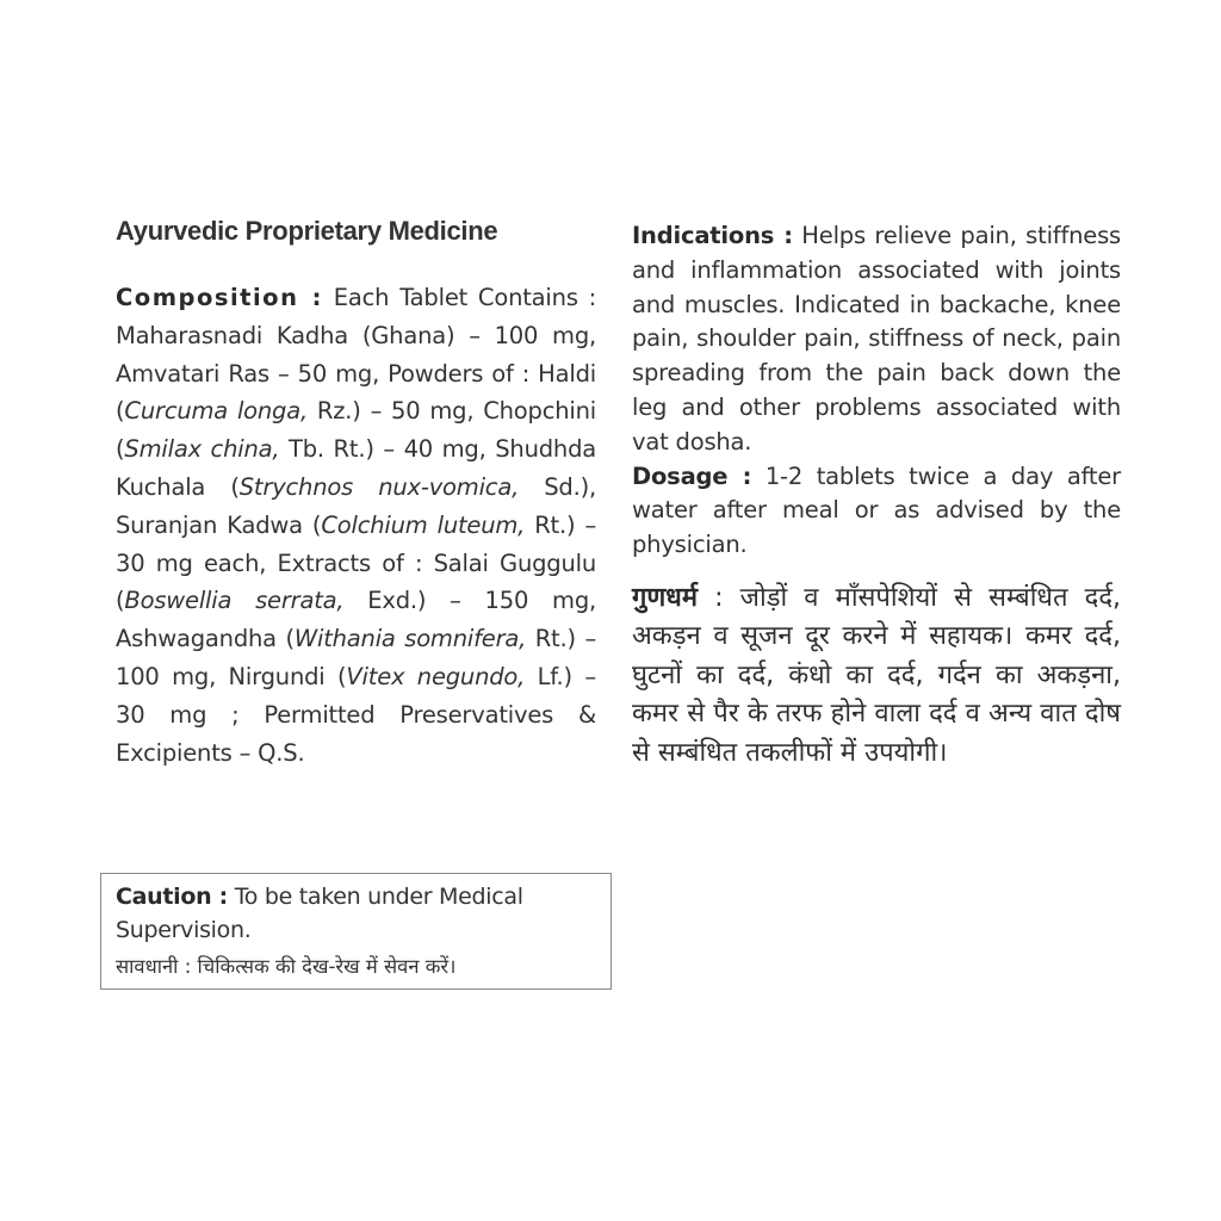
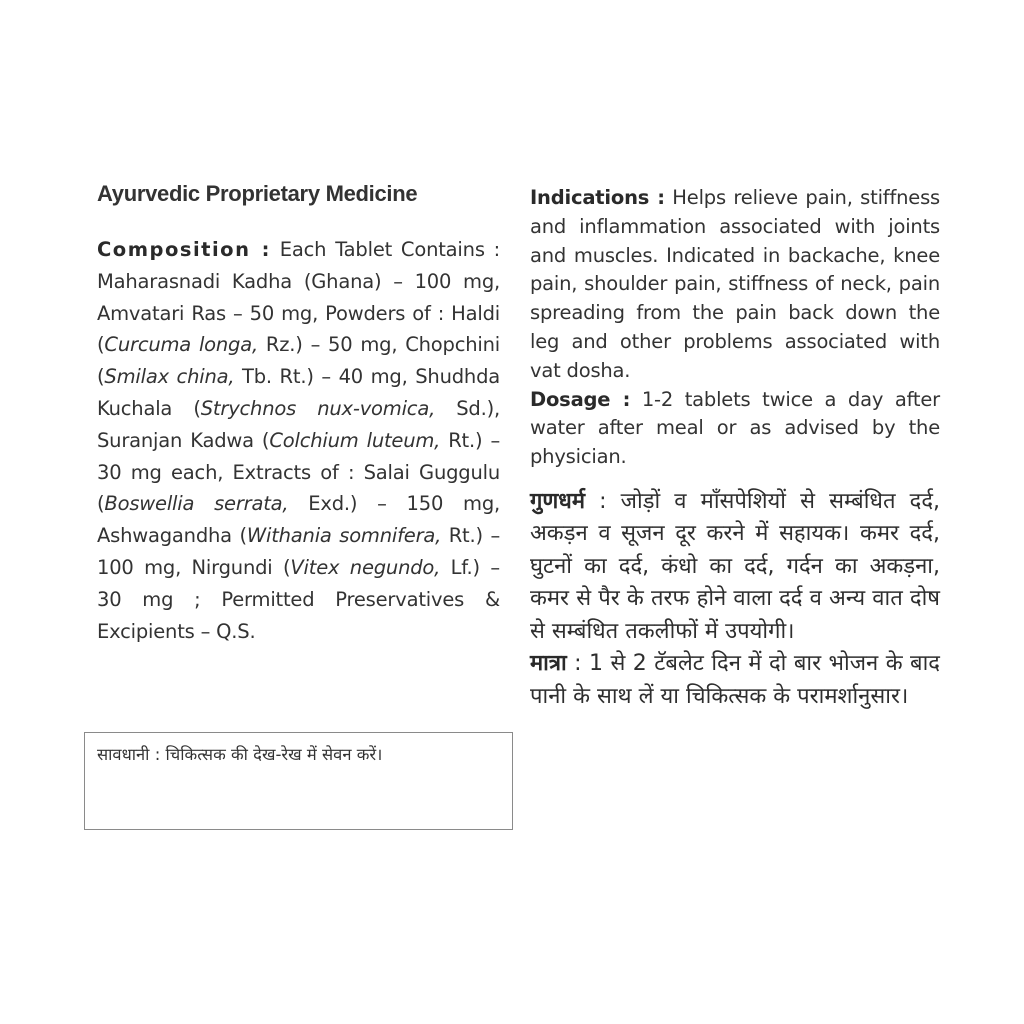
  Ayurvedic Proprietary Medicine
  Composition : Each Tablet Contains : Maharasnadi Kadha (Ghana) – 100 mg, Amvatari Ras – 50 mg, Powders of : Haldi (Curcuma longa, Rz.) – 50 mg, Chopchini (Smilax china, Tb. Rt.) – 40 mg, Shudhda Kuchala (Strychnos nux-vomica, Sd.), Suranjan Kadwa (Colchium luteum, Rt.) – 30 mg each, Extracts of : Salai Guggulu (Boswellia serrata, Exd.) – 150 mg, Ashwagandha (Withania somnifera, Rt.) – 100 mg, Nirgundi (Vitex negundo, Lf.) – 30 mg ; Permitted Preservatives & Excipients – Q.S.
- Caution : To be taken under Medical Supervision.
  सावधानी : चिकित्सक की देख-रेख में सेवन करें।
  Indications : Helps relieve pain, stiffness and inflammation associated with joints and muscles. Indicated in backache, knee pain, shoulder pain, stiffness of neck, pain spreading from the pain back down the leg and other problems associated with vat dosha.
  Dosage : 1-2 tablets twice a day after water after meal or as advised by the physician.
  गुणधर्म : जोड़ों व माँसपेशियों से सम्बंधित दर्द, अकड़न व सूजन दूर करने में सहायक। कमर दर्द, घुटनों का दर्द, कंधो का दर्द, गर्दन का अकड़ना, कमर से पैर के तरफ होने वाला दर्द व अन्य वात दोष से सम्बंधित तकलीफों में उपयोगी।
+ मात्रा : 1 से 2 टॅबलेट दिन में दो बार भोजन के बाद पानी के साथ लें या चिकित्सक के परामर्शानुसार।
